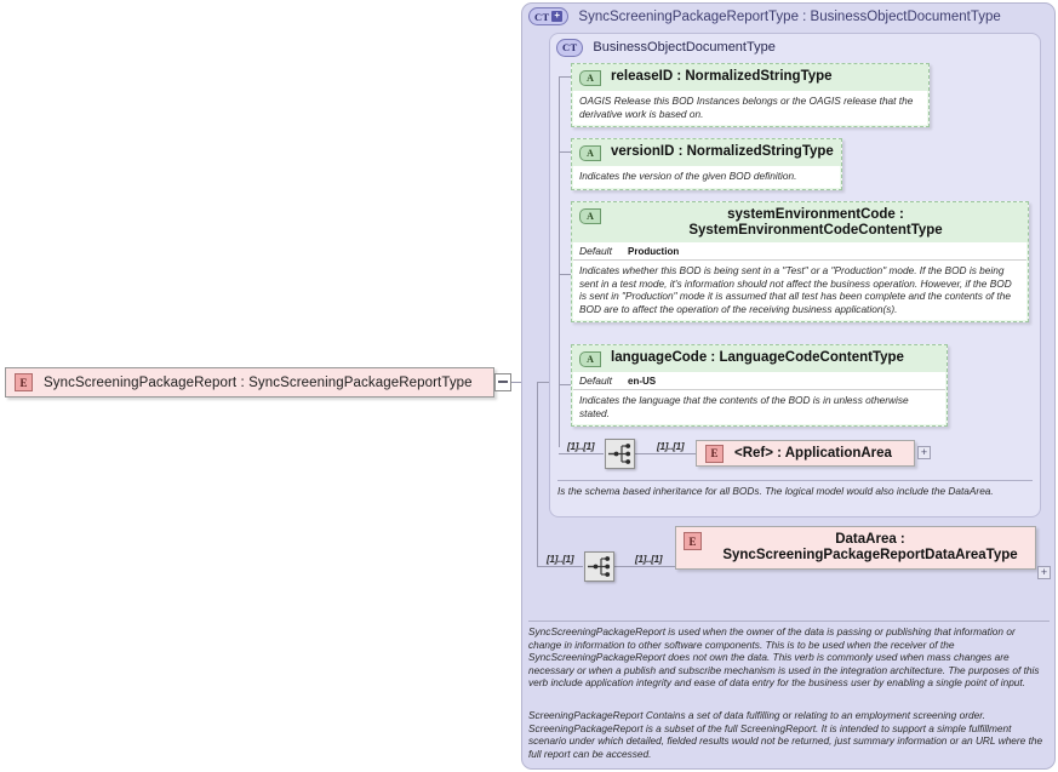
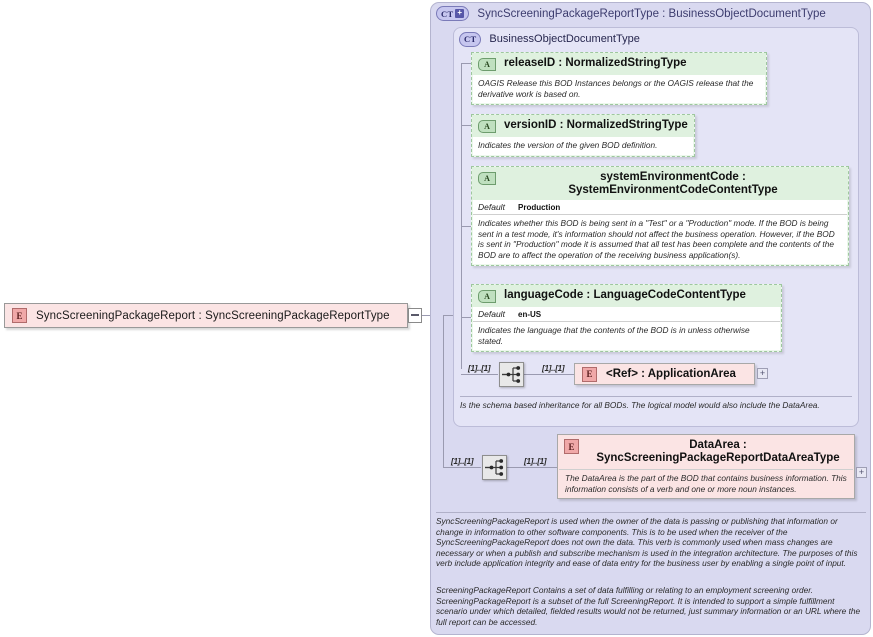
  E
  SyncScreeningPackageReport : SyncScreeningPackageReportType
  CT
  +
  SyncScreeningPackageReportType : BusinessObjectDocumentType
  CT
  BusinessObjectDocumentType
  A
  releaseID : NormalizedStringType
  OAGIS Release this BOD Instances belongs or the OAGIS release that the derivative work is based on.
  A
  versionID : NormalizedStringType
  Indicates the version of the given BOD definition.
  A
  systemEnvironmentCode : SystemEnvironmentCodeContentType
  Default
  Production
  Indicates whether this BOD is being sent in a "Test" or a "Production" mode. If the BOD is being sent in a test mode, it's information should not affect the business operation. However, if the BOD is sent in "Production" mode it is assumed that all test has been complete and the contents of the BOD are to affect the operation of the receiving business application(s).
  A
  languageCode : LanguageCodeContentType
  Default
  en-US
  Indicates the language that the contents of the BOD is in unless otherwise stated.
  [1]..[1]
  [1]..[1]
  E
  <Ref> : ApplicationArea
  +
  Is the schema based inheritance for all BODs. The logical model would also include the DataArea.
  [1]..[1]
  [1]..[1]
  E
  DataArea : SyncScreeningPackageReportDataAreaType
+ The DataArea is the part of the BOD that contains business information. This information consists of a verb and one or more noun instances.
  +
  SyncScreeningPackageReport is used when the owner of the data is passing or publishing that information or change in information to other software components. This is to be used when the receiver of the SyncScreeningPackageReport does not own the data. This verb is commonly used when mass changes are necessary or when a publish and subscribe mechanism is used in the integration architecture. The purposes of this verb include application integrity and ease of data entry for the business user by enabling a single point of input.
  ScreeningPackageReport Contains a set of data fulfilling or relating to an employment screening order. ScreeningPackageReport is a subset of the full ScreeningReport. It is intended to support a simple fulfillment scenario under which detailed, fielded results would not be returned, just summary information or an URL where the full report can be accessed.
